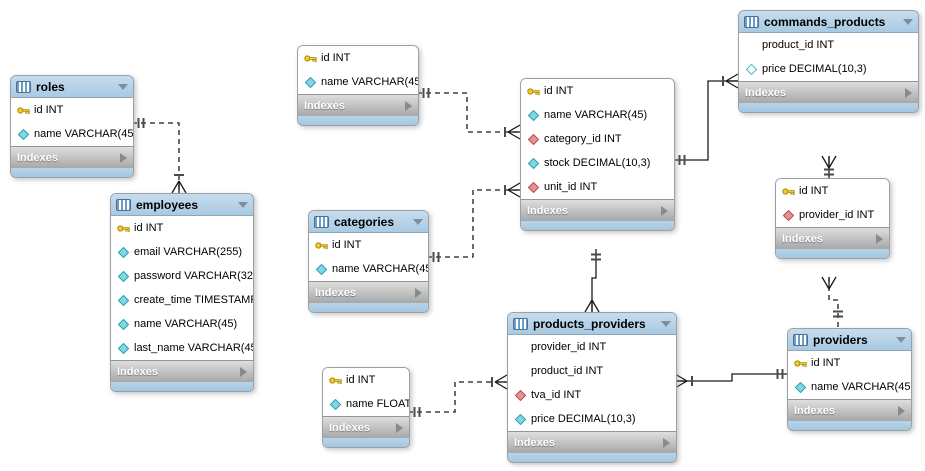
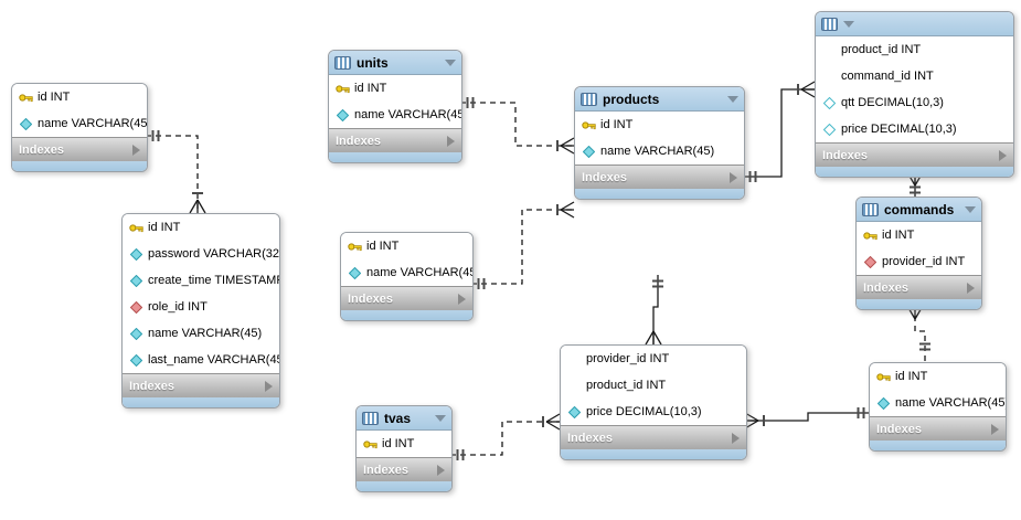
- roles
  id INT
  name VARCHAR(45
  Indexes
- employees
  id INT
- email VARCHAR(255)
  password VARCHAR(32
  create_time TIMESTAM
+ role_id INT
  name VARCHAR(45)
  last_name VARCHAR(4
  Indexes
+ units
  id INT
  name VARCHAR(45
  Indexes
- categories
  id INT
  name VARCHAR(4
  Indexes
+ tvas
  id INT
- name FLOAT
  Indexes
+ products
  id INT
  name VARCHAR(45)
- category_id INT
- stock DECIMAL(10,3)
- unit_id INT
  Indexes
- products_providers
  provider_id INT
  product_id INT
- tva_id INT
  price DECIMAL(10,3)
  Indexes
- commands_products
  product_id INT
+ command_id INT
+ qtt DECIMAL(10,3)
  price DECIMAL(10,3)
  Indexes
+ commands
  id INT
  provider_id INT
  Indexes
- providers
  id INT
  name VARCHAR(45
  Indexes
